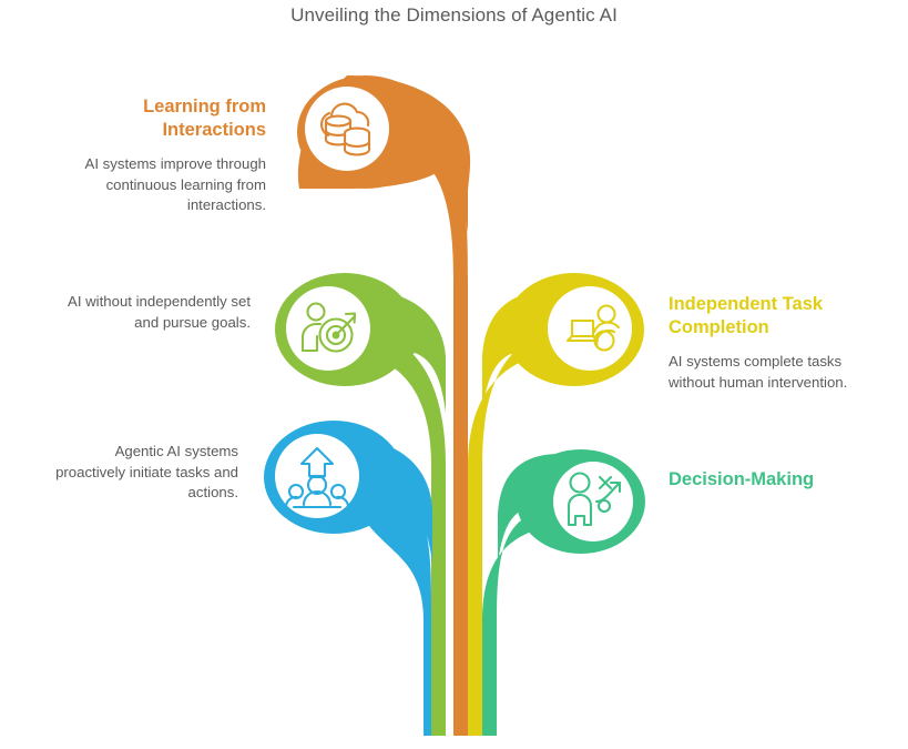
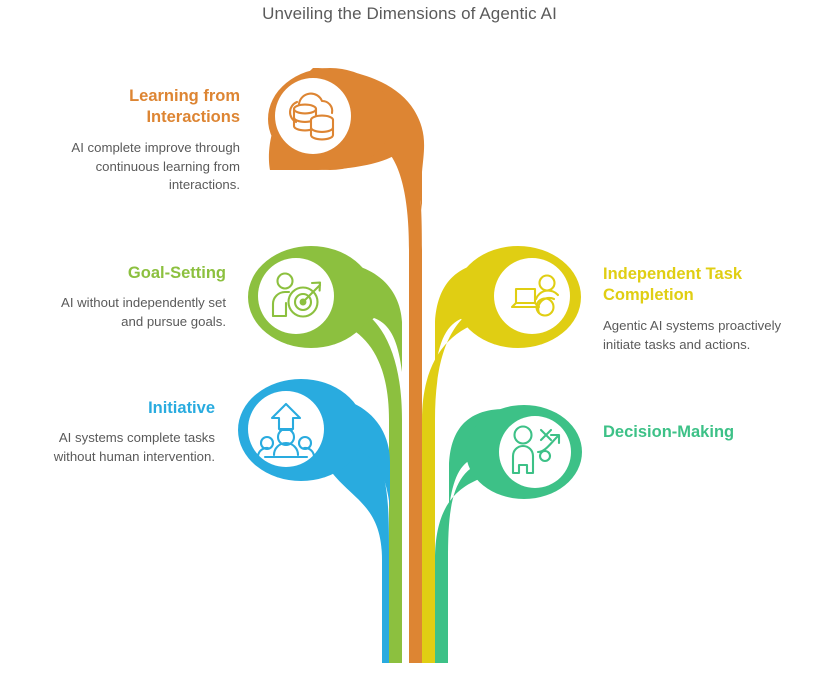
  Unveiling the Dimensions of Agentic AI
  Learning from Interactions
- AI systems improve through continuous learning from interactions.
+ AI complete improve through continuous learning from interactions.
+ Goal-Setting
  AI without independently set and pursue goals.
+ Initiative
- Agentic AI systems proactively initiate tasks and actions.
+ AI systems complete tasks without human intervention.
  Independent Task Completion
- AI systems complete tasks without human intervention.
+ Agentic AI systems proactively initiate tasks and actions.
  Decision-Making
